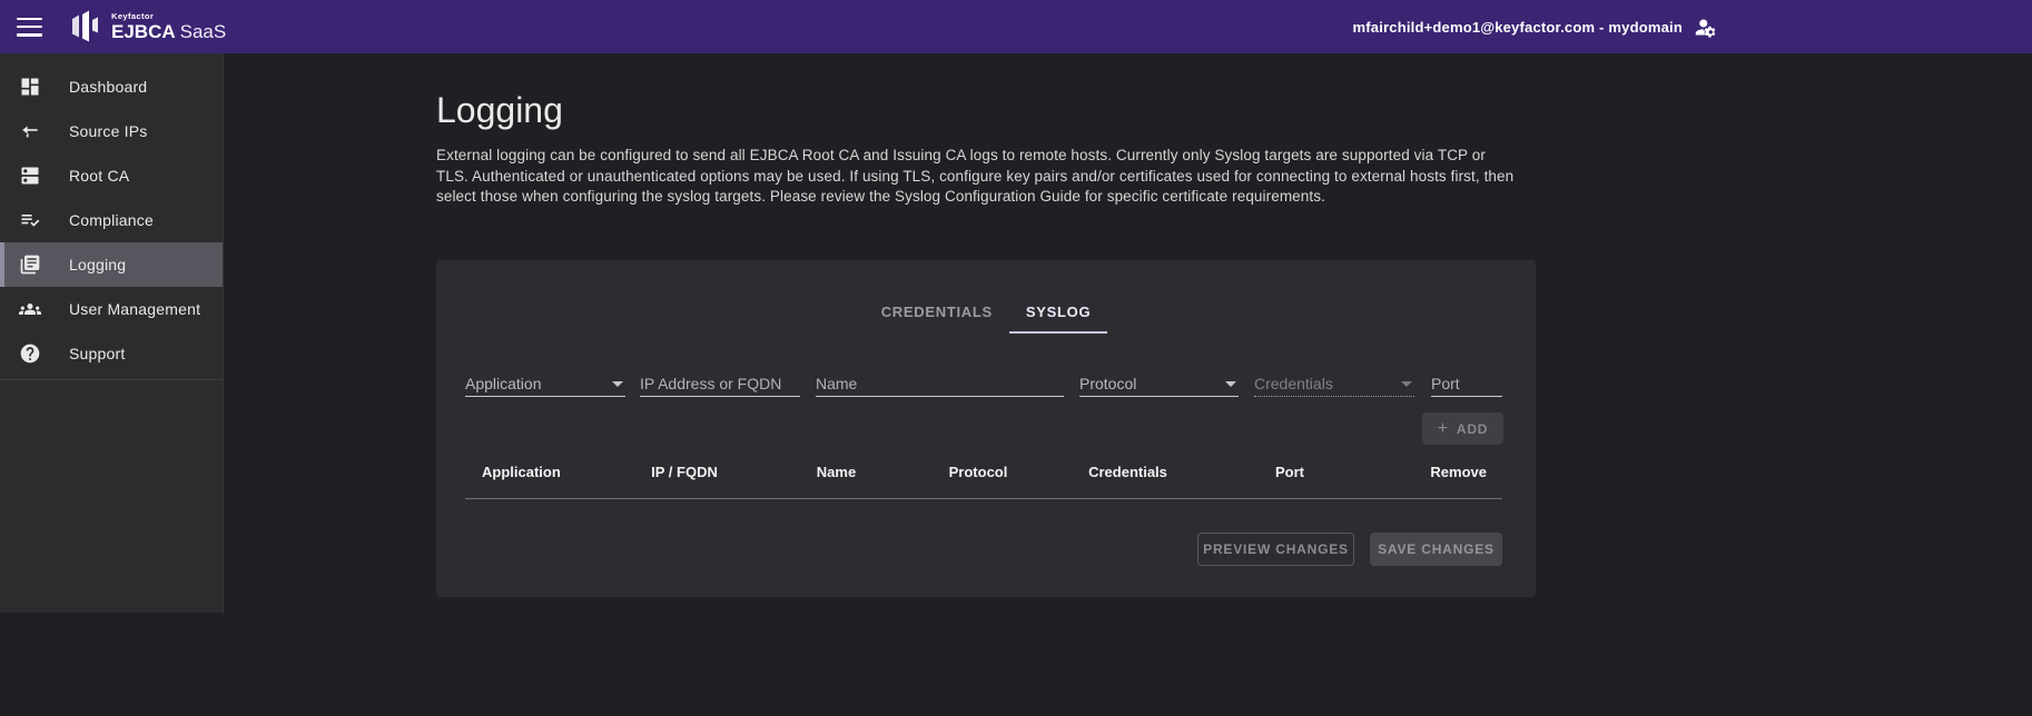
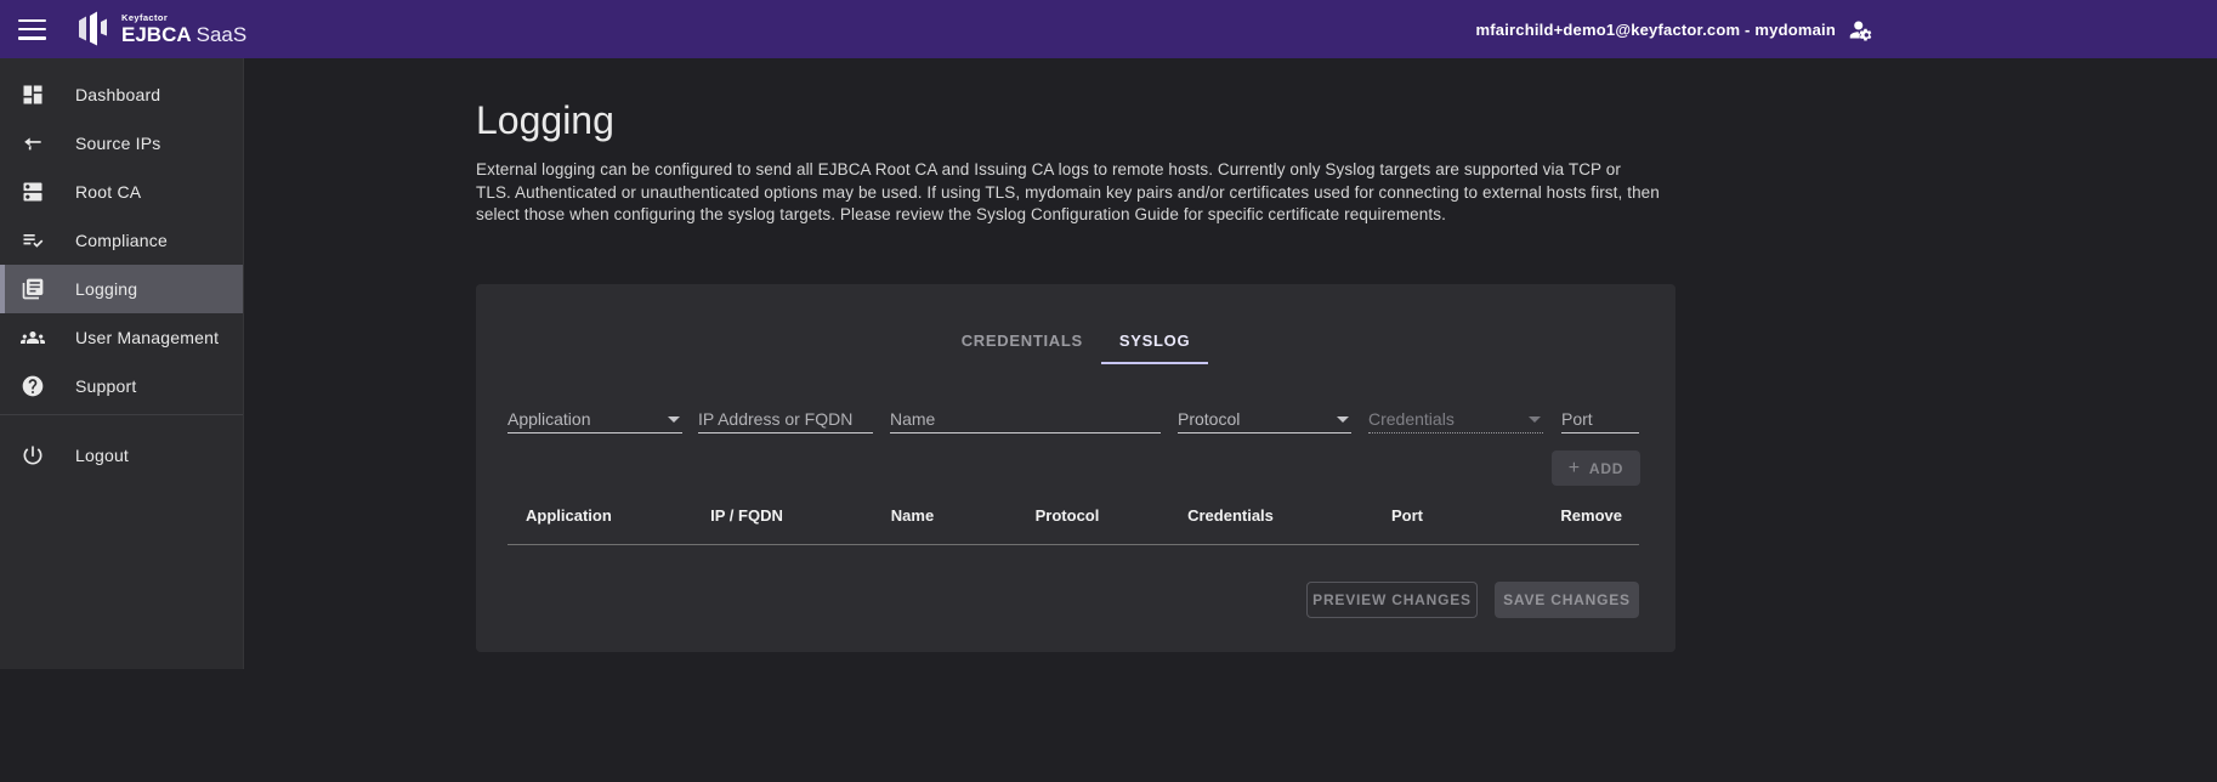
  Keyfactor
  EJBCA SaaS
  mfairchild+demo1@keyfactor.com - mydomain
  Dashboard
  Source IPs
  Root CA
  Compliance
  Logging
  User Management
  Support
+ Logout
  Logging
- External logging can be configured to send all EJBCA Root CA and Issuing CA logs to remote hosts. Currently only Syslog targets are supported via TCP or TLS. Authenticated or unauthenticated options may be used. If using TLS, configure key pairs and/or certificates used for connecting to external hosts first, then select those when configuring the syslog targets. Please review the Syslog Configuration Guide for specific certificate requirements.
+ External logging can be configured to send all EJBCA Root CA and Issuing CA logs to remote hosts. Currently only Syslog targets are supported via TCP or TLS. Authenticated or unauthenticated options may be used. If using TLS, mydomain key pairs and/or certificates used for connecting to external hosts first, then select those when configuring the syslog targets. Please review the Syslog Configuration Guide for specific certificate requirements.
  CREDENTIALS
  SYSLOG
  Application
  IP Address or FQDN
  Name
  Protocol
  Credentials
  Port
  +
  ADD
  Application
  IP / FQDN
  Name
  Protocol
  Credentials
  Port
  Remove
  PREVIEW CHANGES
  SAVE CHANGES
